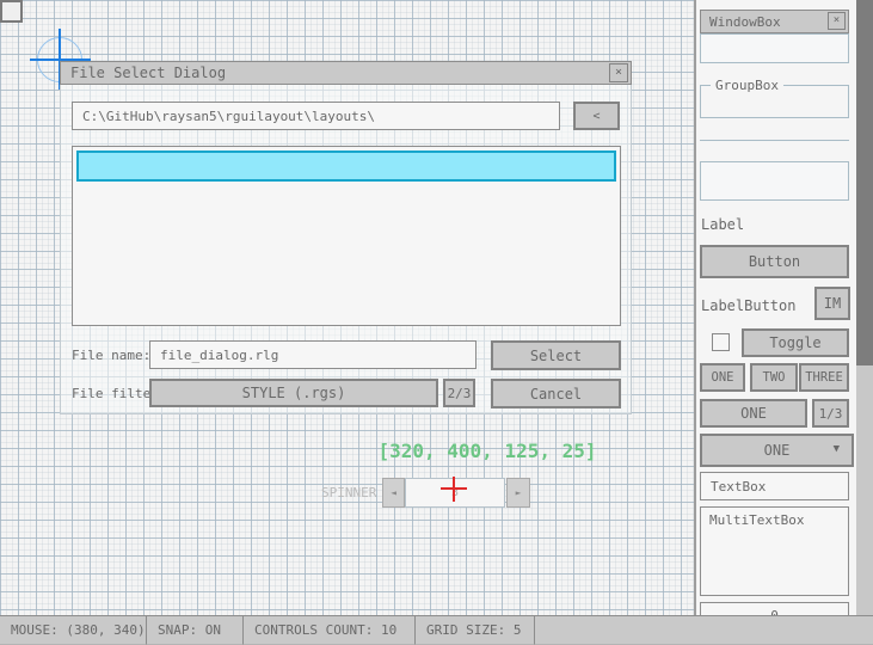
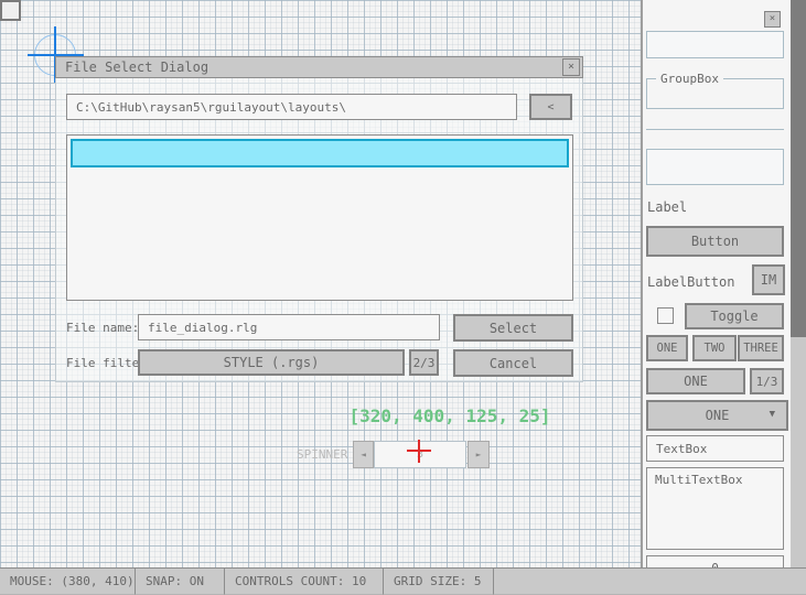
  File Select Dialog
  ×
  C:\GitHub\raysan5\rguilayout\layouts\
  <
  File name:
  file_dialog.rlg
  Select
  File filte
  STYLE (.rgs)
  2/3
  Cancel
  [320, 400, 125, 25]
  SPINNER
  ◄
  3
  ►
- WindowBox
  ×
  GroupBox
  Label
  Button
  LabelButton
  IM
  Toggle
  ONE
  TWO
  THREE
  ONE
  1/3
  ONE
  ▼
  TextBox
  MultiTextBox
- MOUSE: (380, 340)
+ MOUSE: (380, 410)
  SNAP: ON
  CONTROLS COUNT: 10
  GRID SIZE: 5
